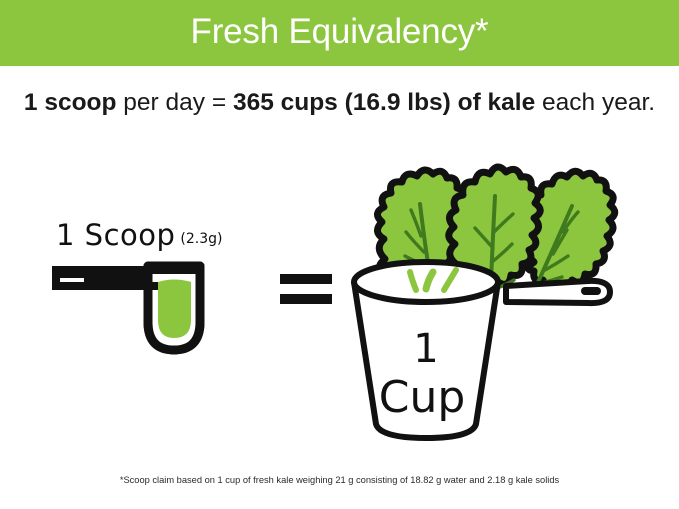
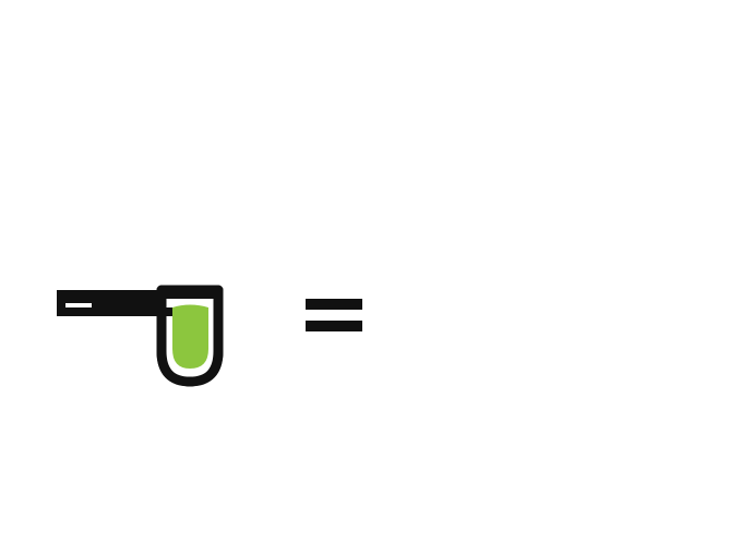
- Fresh Equivalency*
- 1 scoop per day = 365 cups (16.9 lbs) of kale each year.
- 1 Scoop (2.3g)
- 1
- Cup
- *Scoop claim based on 1 cup of fresh kale weighing 21 g consisting of 18.82 g water and 2.18 g kale solids
